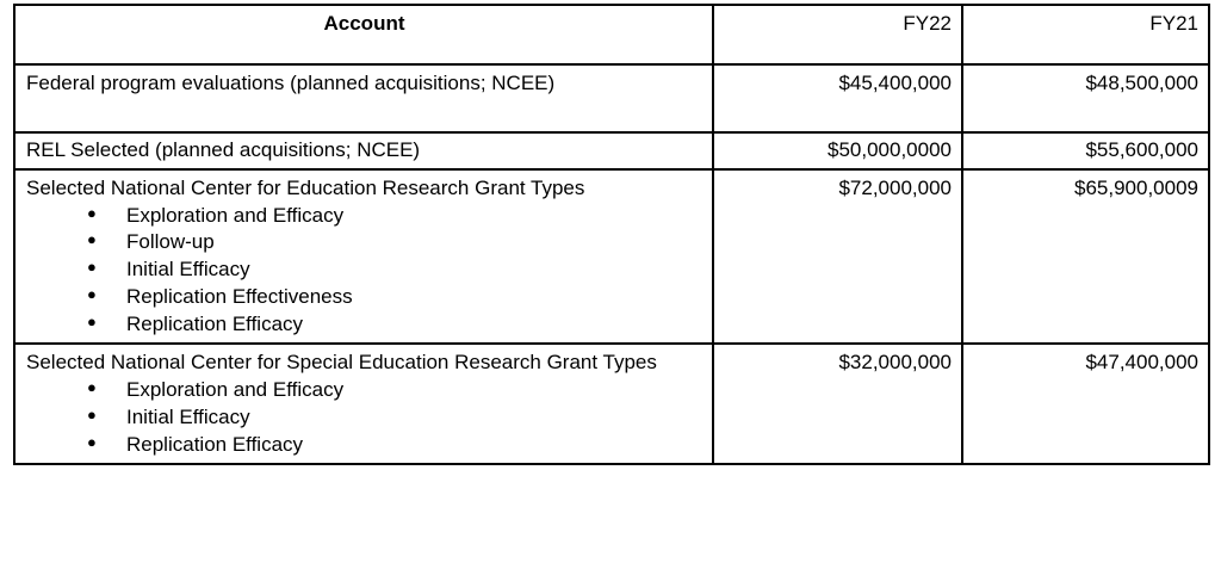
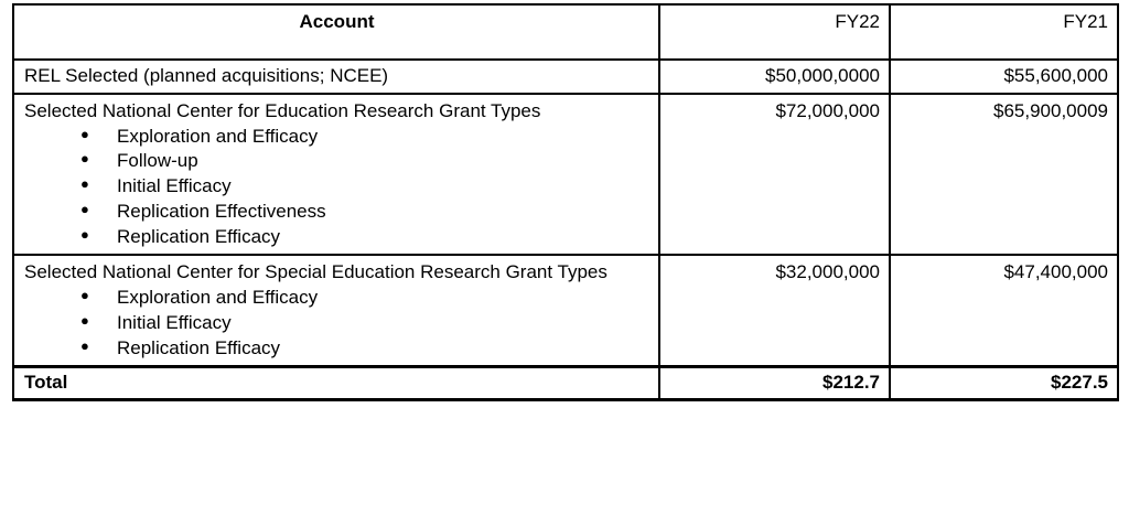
  Account	FY22	FY21
- Federal program evaluations (planned acquisitions; NCEE)	$45,400,000	$48,500,000
  REL Selected (planned acquisitions; NCEE)	$50,000,0000	$55,600,000
  Selected National Center for Education Research Grant Types Exploration and EfficacyFollow-upInitial EfficacyReplication EffectivenessReplication Efficacy	$72,000,000	$65,900,0009
  Selected National Center for Special Education Research Grant Types Exploration and EfficacyInitial EfficacyReplication Efficacy	$32,000,000	$47,400,000
+ Total	$212.7	$227.5
